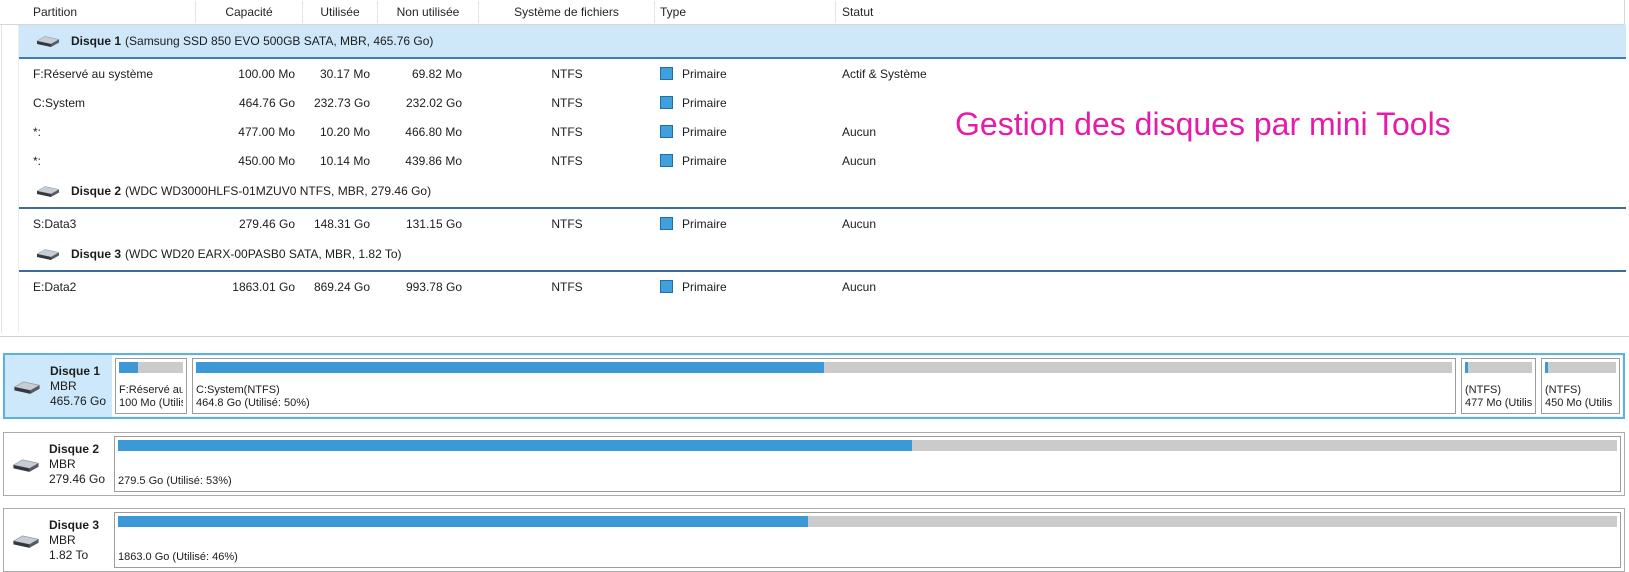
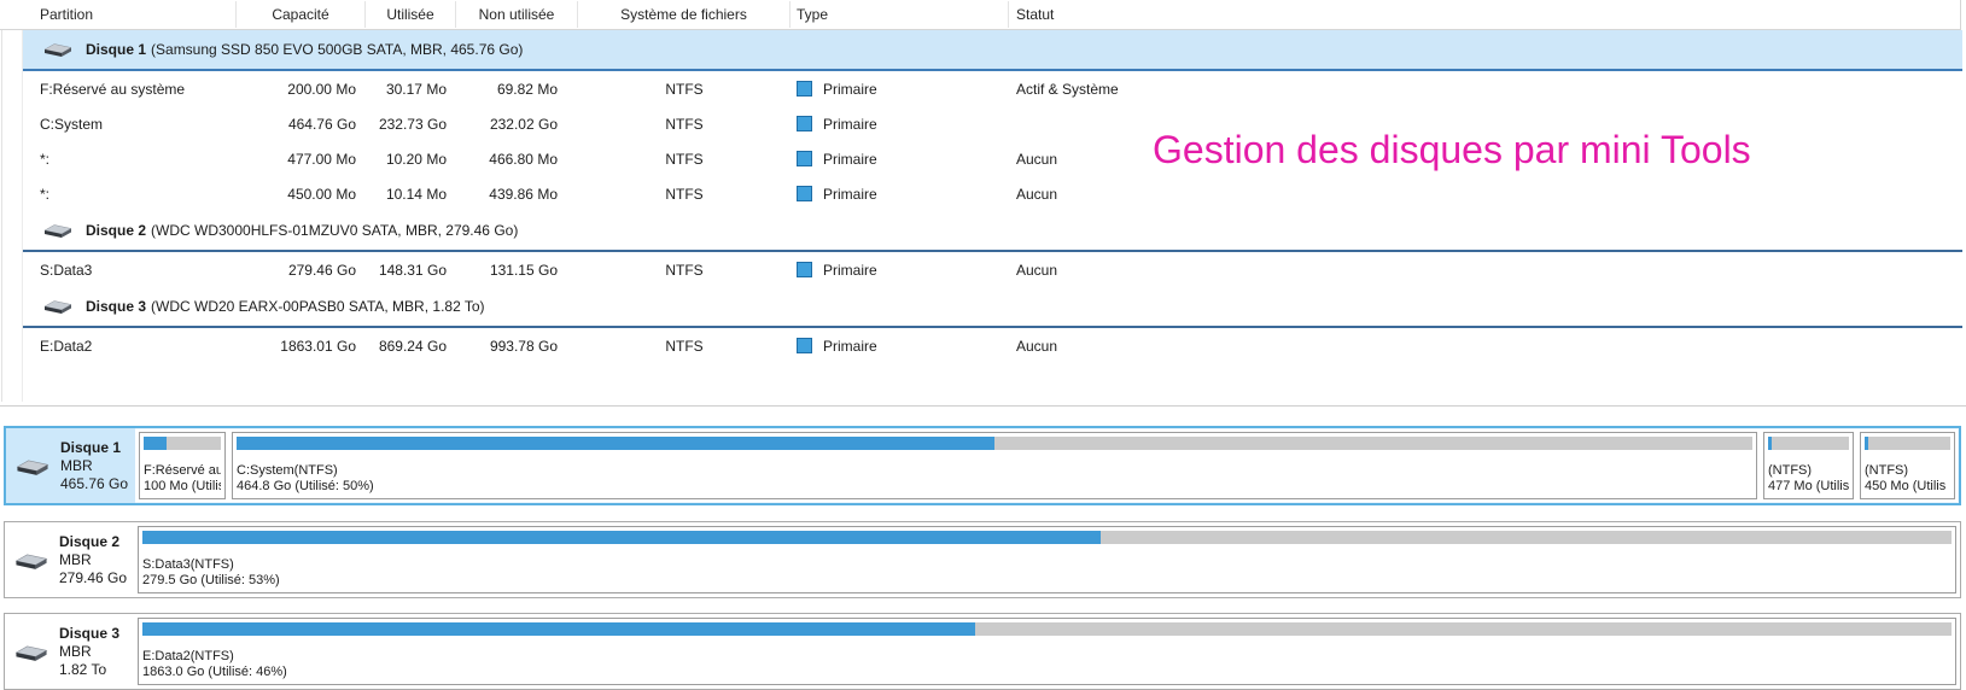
  Partition
  Capacité
  Utilisée
  Non utilisée
  Système de fichiers
  Type
  Statut
  Disque 1
  (Samsung SSD 850 EVO 500GB SATA, MBR, 465.76 Go)
  F:Réservé au système
- 100.00 Mo
+ 200.00 Mo
  30.17 Mo
  69.82 Mo
  NTFS
  Primaire
  Actif & Système
  C:System
  464.76 Go
  232.73 Go
  232.02 Go
  NTFS
  Primaire
  *:
  477.00 Mo
  10.20 Mo
  466.80 Mo
  NTFS
  Primaire
  Aucun
  *:
  450.00 Mo
  10.14 Mo
  439.86 Mo
  NTFS
  Primaire
  Aucun
  Disque 2
- (WDC WD3000HLFS-01MZUV0 NTFS, MBR, 279.46 Go)
+ (WDC WD3000HLFS-01MZUV0 SATA, MBR, 279.46 Go)
  S:Data3
  279.46 Go
  148.31 Go
  131.15 Go
  NTFS
  Primaire
  Aucun
  Disque 3
  (WDC WD20 EARX-00PASB0 SATA, MBR, 1.82 To)
  E:Data2
  1863.01 Go
  869.24 Go
  993.78 Go
  NTFS
  Primaire
  Aucun
  Gestion des disques par mini Tools
  Disque 1
  MBR
  465.76 Go
  F:Réservé au
  100 Mo (Utili
  C:System(NTFS)
  464.8 Go (Utilisé: 50%)
  (NTFS)
  477 Mo (Utilis
  (NTFS)
  450 Mo (Utilis
  Disque 2
  MBR
  279.46 Go
+ S:Data3(NTFS)
  279.5 Go (Utilisé: 53%)
  Disque 3
  MBR
  1.82 To
+ E:Data2(NTFS)
  1863.0 Go (Utilisé: 46%)
